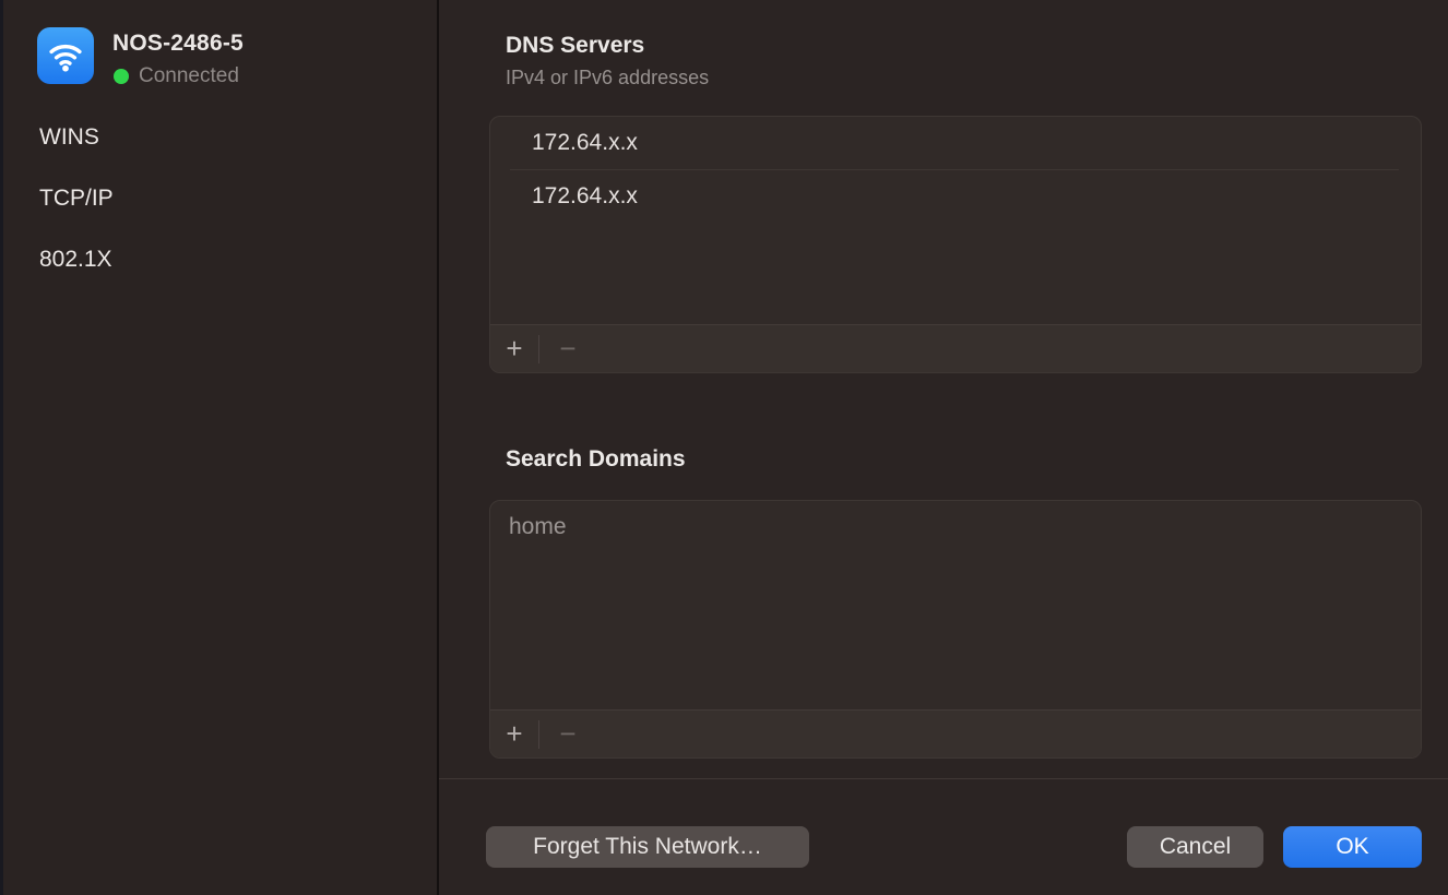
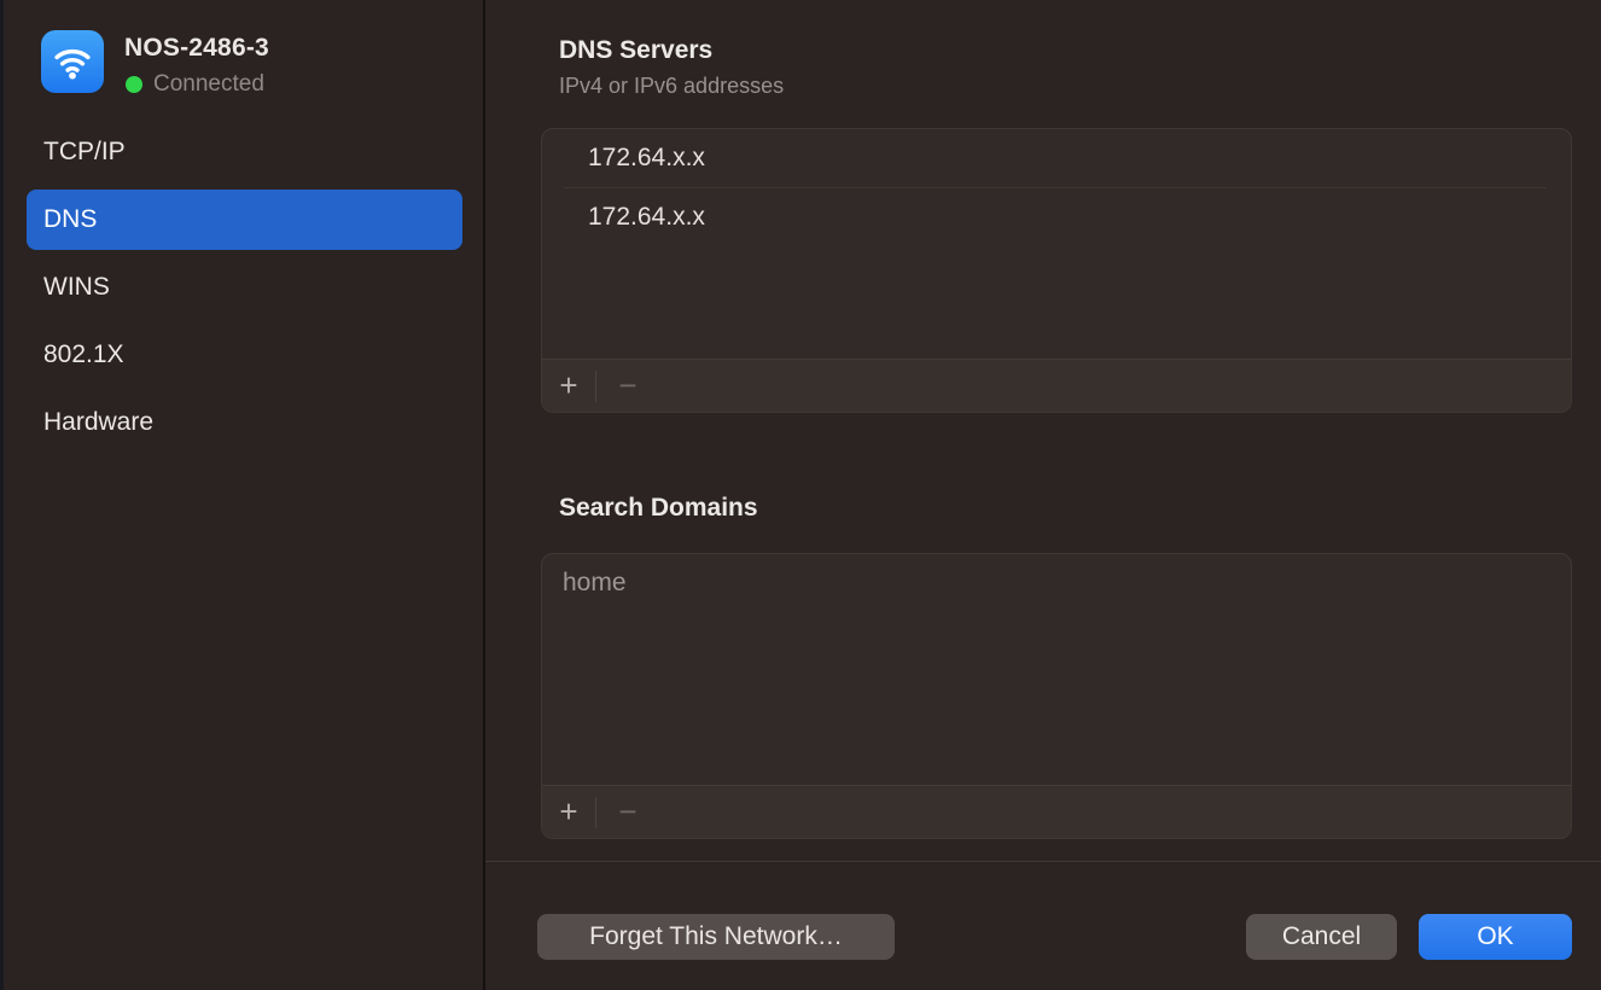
- NOS-2486-5
+ NOS-2486-3
  Connected
- WINS
+ TCP/IP
+ DNS
- TCP/IP
+ WINS
  802.1X
+ Hardware
  DNS Servers
  IPv4 or IPv6 addresses
  172.64.x.x
  172.64.x.x
  +
  −
  Search Domains
  home
  +
  −
  Forget This Network…
  Cancel
  OK
